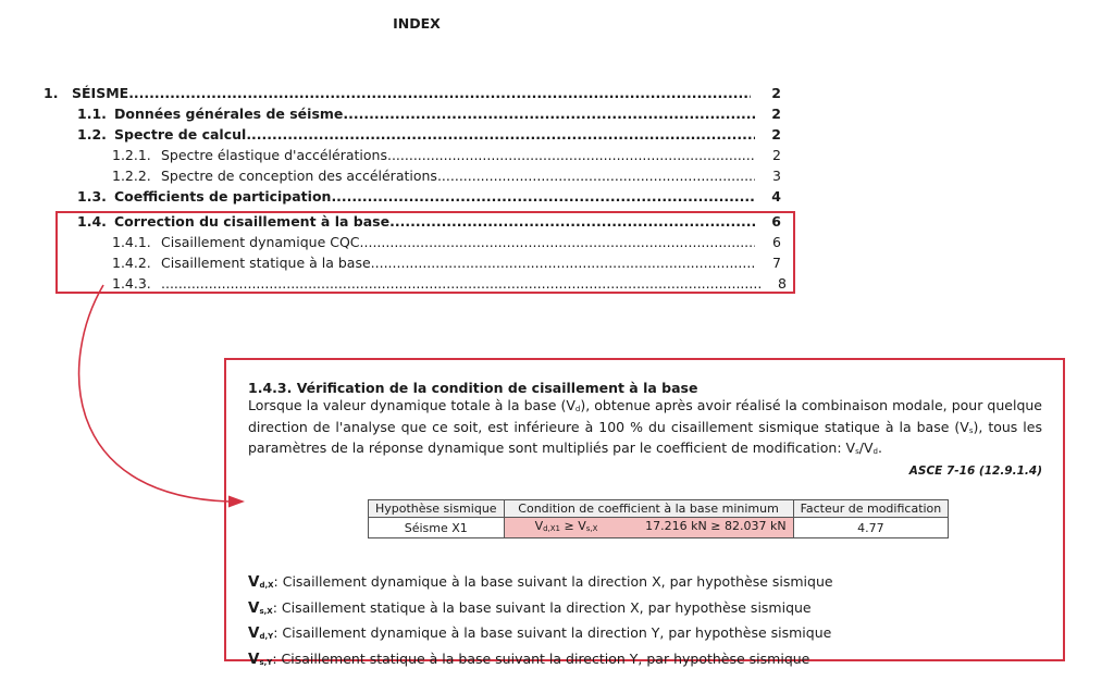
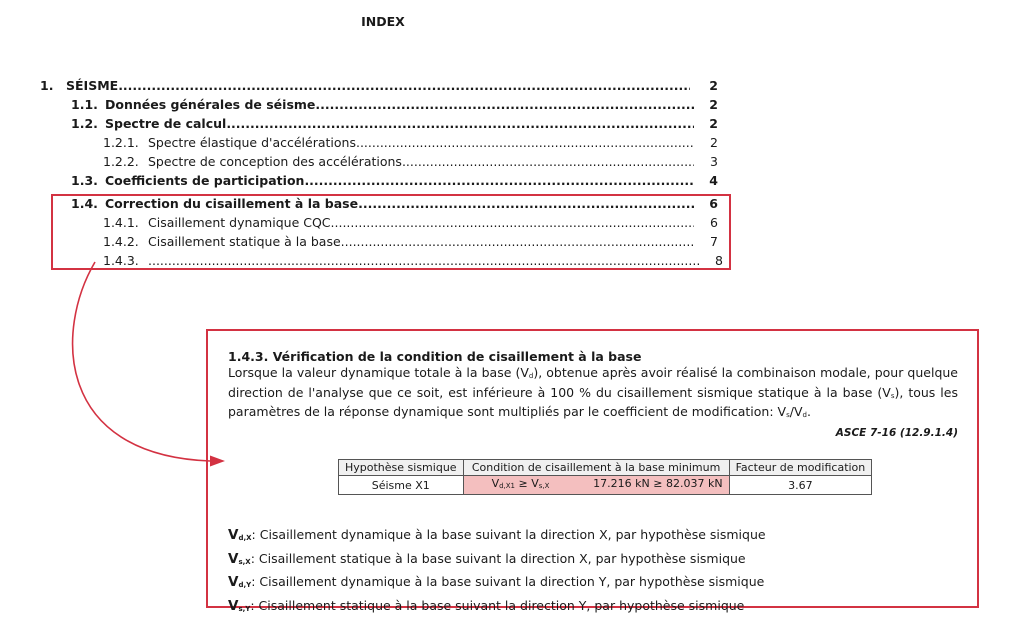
  INDEX
  1.
  SÉISME
  2
  1.1.
  Données générales de séisme
  2
  1.2.
  Spectre de calcul
  2
  1.2.1.
  Spectre élastique d'accélérations
  2
  1.2.2.
  Spectre de conception des accélérations
  3
  1.3.
  Coefficients de participation
  4
  1.4.
  Correction du cisaillement à la base
  6
  1.4.1.
  Cisaillement dynamique CQC
  6
  1.4.2.
  Cisaillement statique à la base
  7
  1.4.3.
  8
  1.4.3. Vérification de la condition de cisaillement à la base
  Lorsque la valeur dynamique totale à la base (Vd), obtenue après avoir réalisé la combinaison modale, pour quelque direction de l'analyse que ce soit, est inférieure à 100 % du cisaillement sismique statique à la base (Vs), tous les paramètres de la réponse dynamique sont multipliés par le coefficient de modification: Vs/Vd.
  ASCE 7-16 (12.9.1.4)
- Hypothèse sismique	Condition de coefficient à la base minimum	Facteur de modification
+ Hypothèse sismique	Condition de cisaillement à la base minimum	Facteur de modification
- Séisme X1	Vd,X1 ≥ Vs,X 17.216 kN ≥ 82.037 kN	4.77
+ Séisme X1	Vd,X1 ≥ Vs,X 17.216 kN ≥ 82.037 kN	3.67
  Vd,X: Cisaillement dynamique à la base suivant la direction X, par hypothèse sismique
  Vs,X: Cisaillement statique à la base suivant la direction X, par hypothèse sismique
  Vd,Y: Cisaillement dynamique à la base suivant la direction Y, par hypothèse sismique
  Vs,Y: Cisaillement statique à la base suivant la direction Y, par hypothèse sismique
